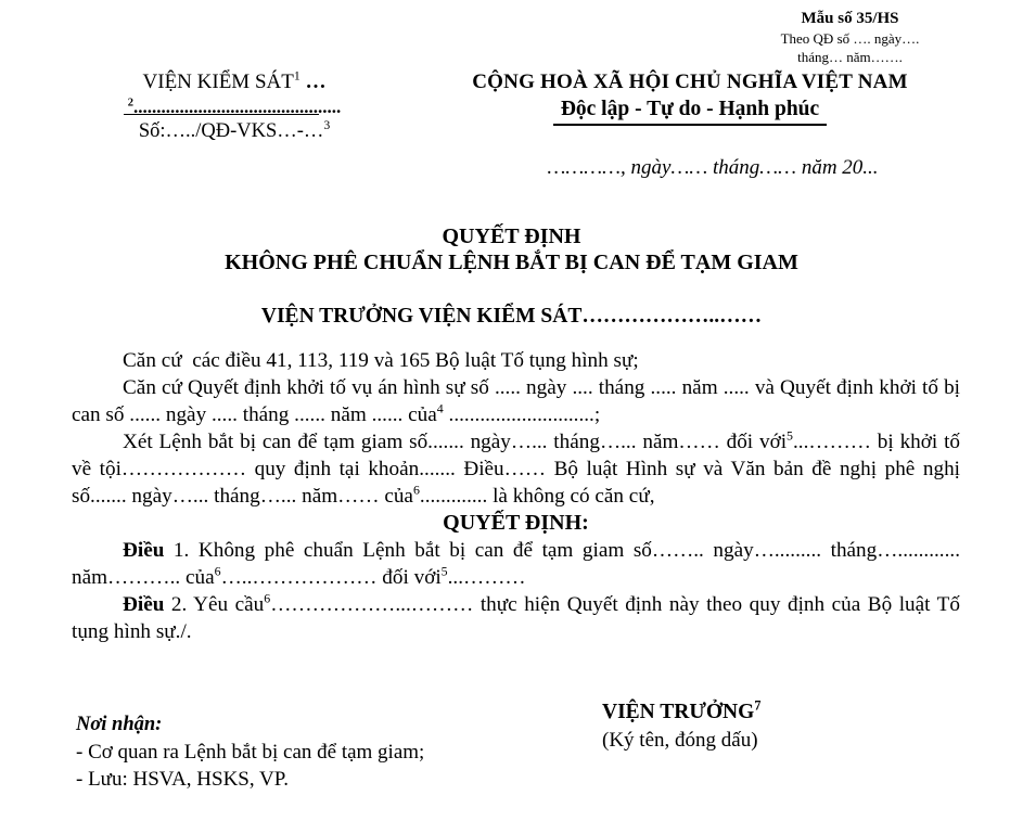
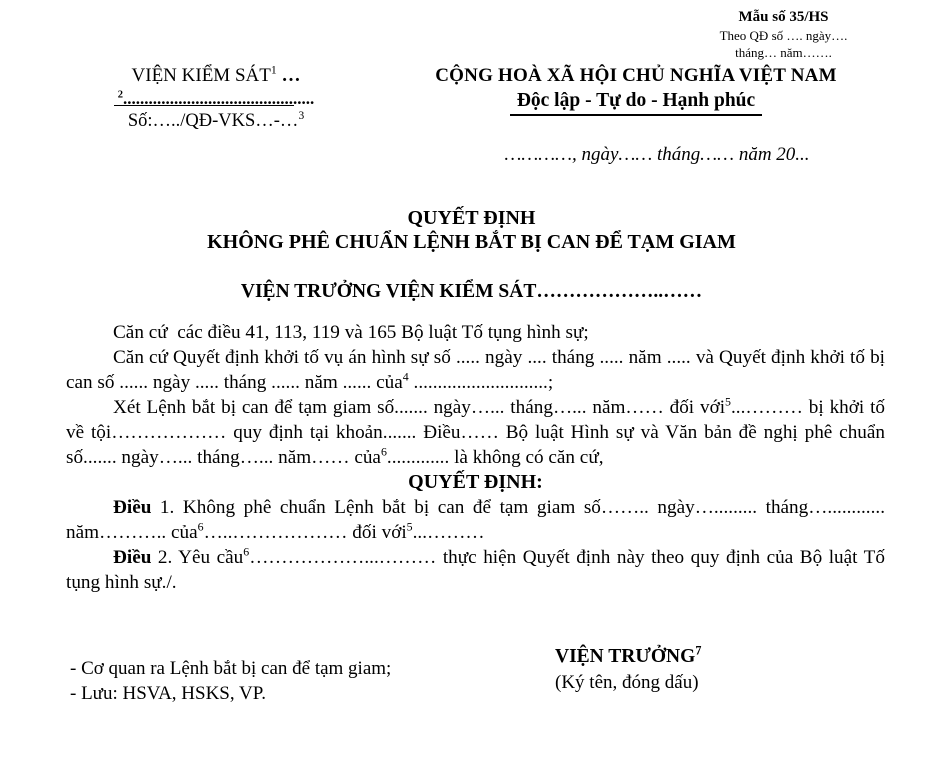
  Mẫu số 35/HS
  Theo QĐ số …. ngày….
  tháng… năm…….
  VIỆN KIỂM SÁT1 …
  2.............................................
  Số:…../QĐ-VKS…-…3
  CỘNG HOÀ XÃ HỘI CHỦ NGHĨA VIỆT NAM
  Độc lập - Tự do - Hạnh phúc
  …………, ngày…… tháng…… năm 20...
  QUYẾT ĐỊNH
  KHÔNG PHÊ CHUẨN LỆNH BẮT BỊ CAN ĐỂ TẠM GIAM
  VIỆN TRƯỞNG VIỆN KIỂM SÁT………………..……
  Căn cứ các điều 41, 113, 119 và 165 Bộ luật Tố tụng hình sự;
  Căn cứ Quyết định khởi tố vụ án hình sự số ..... ngày .... tháng ..... năm ..... và Quyết định khởi tố bị can số ...... ngày ..... tháng ...... năm ...... của4 ............................;
- Xét Lệnh bắt bị can để tạm giam số....... ngày…... tháng…... năm…… đối với5...……… bị khởi tố về tội……………… quy định tại khoản....... Điều…… Bộ luật Hình sự và Văn bản đề nghị phê nghị số....... ngày…... tháng…... năm…… của6............. là không có căn cứ,
+ Xét Lệnh bắt bị can để tạm giam số....... ngày…... tháng…... năm…… đối với5...……… bị khởi tố về tội……………… quy định tại khoản....... Điều…… Bộ luật Hình sự và Văn bản đề nghị phê chuẩn số....... ngày…... tháng…... năm…… của6............. là không có căn cứ,
  QUYẾT ĐỊNH:
  Điều 1. Không phê chuẩn Lệnh bắt bị can để tạm giam số…….. ngày…......... tháng…............ năm……….. của6…..……………… đối với5...………
  Điều 2. Yêu cầu6………………...……… thực hiện Quyết định này theo quy định của Bộ luật Tố tụng hình sự./.
- Nơi nhận:
  - Cơ quan ra Lệnh bắt bị can để tạm giam;
  - Lưu: HSVA, HSKS, VP.
  VIỆN TRƯỞNG7
  (Ký tên, đóng dấu)
